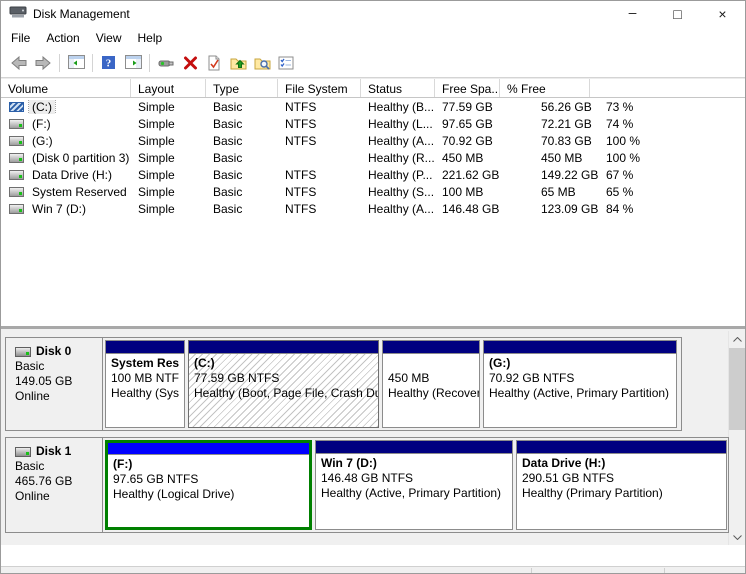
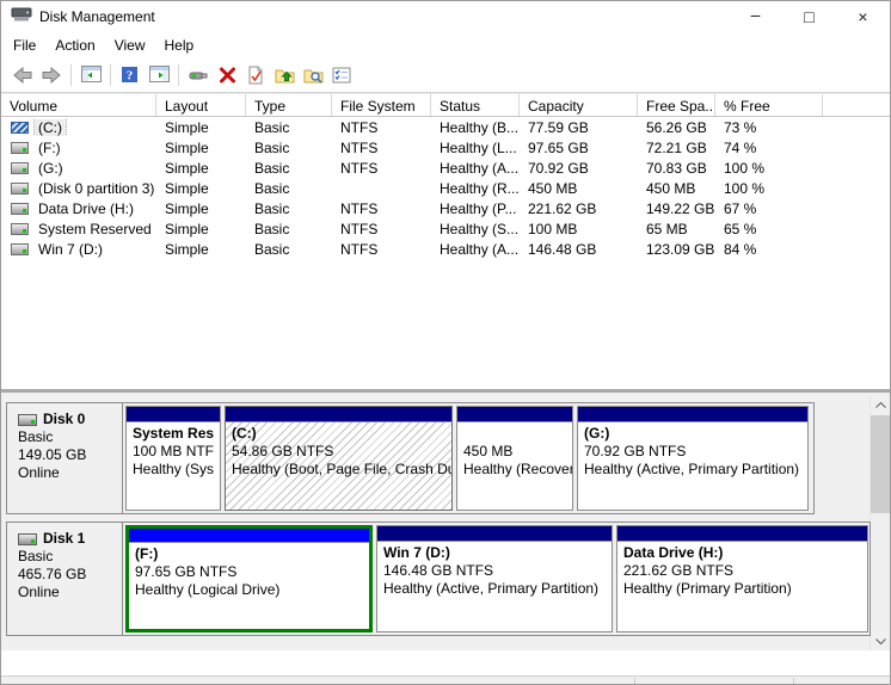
  Disk Management
  –
  □
  ×
  File
  Action
  View
  Help
  ?
  Volume
  Layout
  Type
  File System
  Status
+ Capacity
  Free Spa...
  % Free
  (C:)
  Simple
  Basic
  NTFS
  Healthy (B...
  77.59 GB
  56.26 GB
  73 %
  (F:)
  Simple
  Basic
  NTFS
  Healthy (L...
  97.65 GB
  72.21 GB
  74 %
  (G:)
  Simple
  Basic
  NTFS
  Healthy (A...
  70.92 GB
  70.83 GB
  100 %
  (Disk 0 partition 3)
  Simple
  Basic
  Healthy (R...
  450 MB
  450 MB
  100 %
  Data Drive (H:)
  Simple
  Basic
  NTFS
  Healthy (P...
  221.62 GB
  149.22 GB
  67 %
  System Reserved
  Simple
  Basic
  NTFS
  Healthy (S...
  100 MB
  65 MB
  65 %
  Win 7 (D:)
  Simple
  Basic
  NTFS
  Healthy (A...
  146.48 GB
  123.09 GB
  84 %
  Disk 0
  Basic
  149.05 GB
  Online
  System Res
  100 MB NTF
  Healthy (Sys
  (C:)
- 77.59 GB NTFS
+ 54.86 GB NTFS
  Healthy (Boot, Page File, Crash D
  450 MB
  Healthy (Recover
  (G:)
  70.92 GB NTFS
  Healthy (Active, Primary Partition)
  Disk 1
  Basic
  465.76 GB
  Online
  (F:)
  97.65 GB NTFS
  Healthy (Logical Drive)
  Win 7 (D:)
  146.48 GB NTFS
  Healthy (Active, Primary Partition)
  Data Drive (H:)
- 290.51 GB NTFS
+ 221.62 GB NTFS
  Healthy (Primary Partition)
